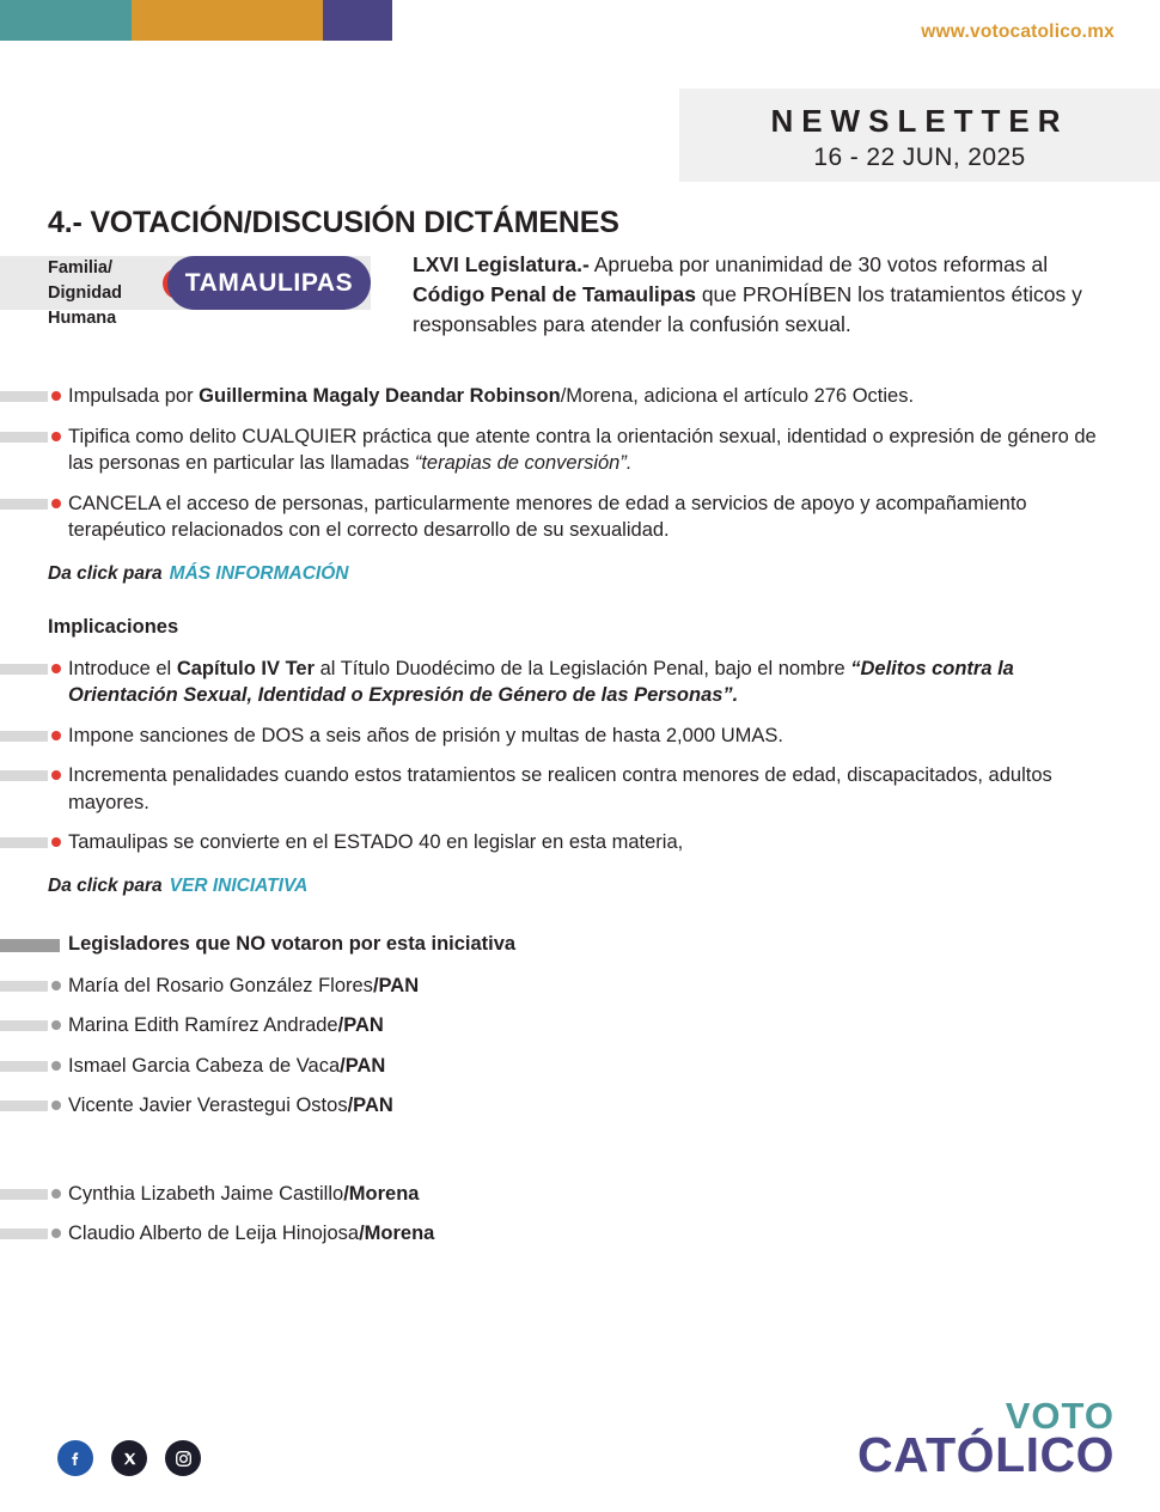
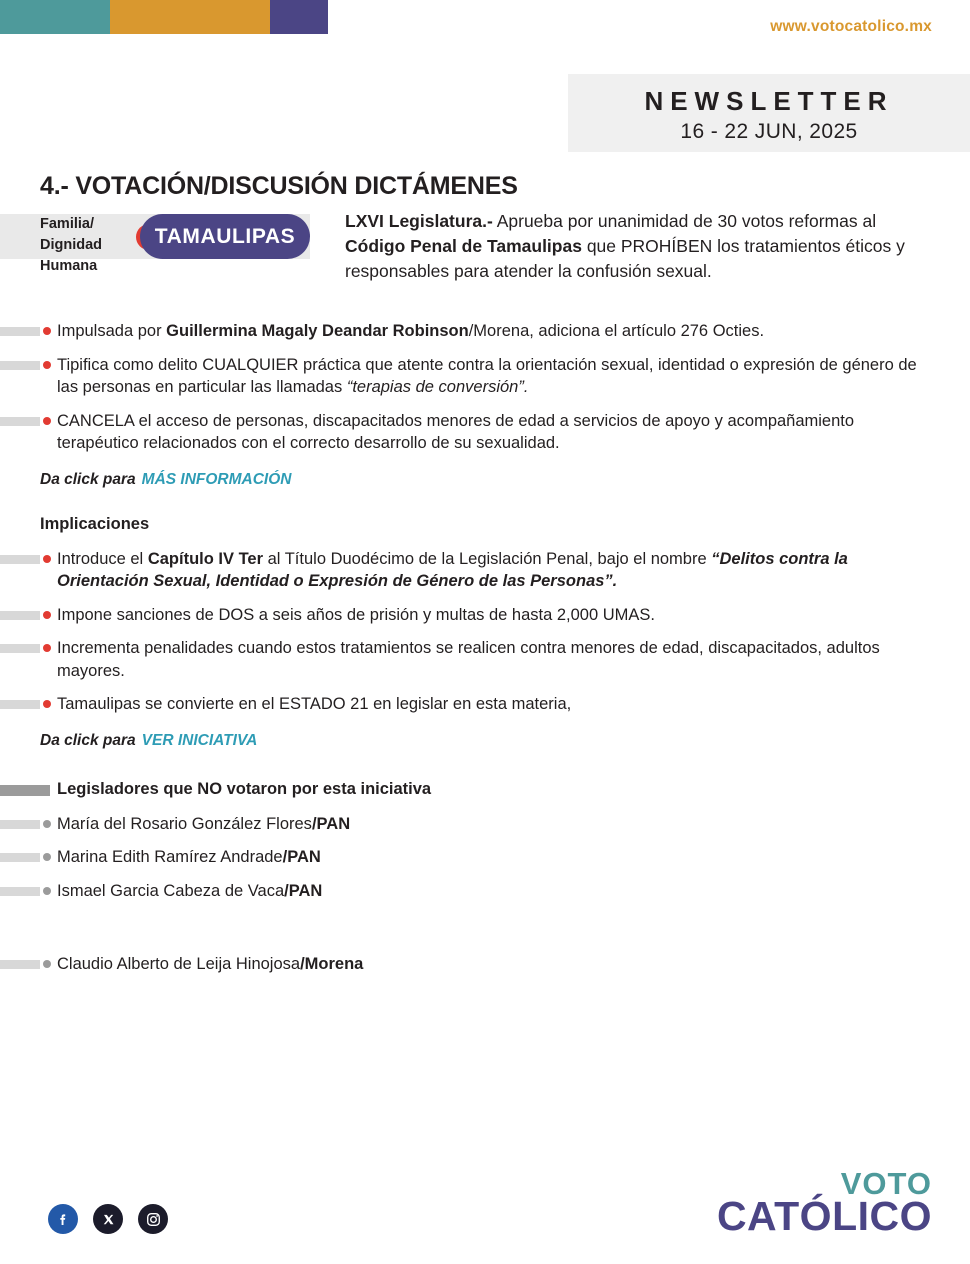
  www.votocatolico.mx
  NEWSLETTER
  16 - 22 JUN, 2025
  4.- VOTACIÓN/DISCUSIÓN DICTÁMENES
  Familia/ Dignidad Humana
  TAMAULIPAS
  LXVI Legislatura.- Aprueba por unanimidad de 30 votos reformas al Código Penal de Tamaulipas que PROHÍBEN los tratamientos éticos y responsables para atender la confusión sexual.
  Impulsada por Guillermina Magaly Deandar Robinson/Morena, adiciona el artículo 276 Octies.
  Tipifica como delito CUALQUIER práctica que atente contra la orientación sexual, identidad o expresión de género de las personas en particular las llamadas “terapias de conversión”.
- CANCELA el acceso de personas, particularmente menores de edad a servicios de apoyo y acompañamiento terapéutico relacionados con el correcto desarrollo de su sexualidad.
+ CANCELA el acceso de personas, discapacitados menores de edad a servicios de apoyo y acompañamiento terapéutico relacionados con el correcto desarrollo de su sexualidad.
  Da click para MÁS INFORMACIÓN
  Implicaciones
  Introduce el Capítulo IV Ter al Título Duodécimo de la Legislación Penal, bajo el nombre “Delitos contra la Orientación Sexual, Identidad o Expresión de Género de las Personas”.
  Impone sanciones de DOS a seis años de prisión y multas de hasta 2,000 UMAS.
  Incrementa penalidades cuando estos tratamientos se realicen contra menores de edad, discapacitados, adultos mayores.
- Tamaulipas se convierte en el ESTADO 40 en legislar en esta materia,
+ Tamaulipas se convierte en el ESTADO 21 en legislar en esta materia,
  Da click para VER INICIATIVA
  Legisladores que NO votaron por esta iniciativa
  María del Rosario González Flores/PAN
  Marina Edith Ramírez Andrade/PAN
  Ismael Garcia Cabeza de Vaca/PAN
- Vicente Javier Verastegui Ostos/PAN
- Cynthia Lizabeth Jaime Castillo/Morena
  Claudio Alberto de Leija Hinojosa/Morena
  VOTO
  CATÓLICO
